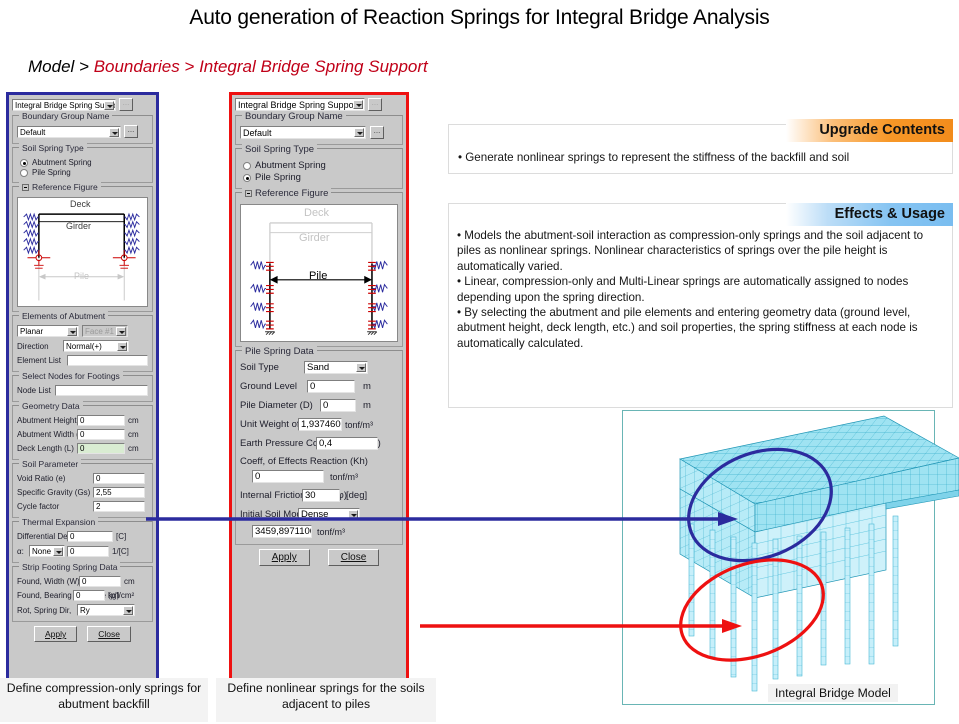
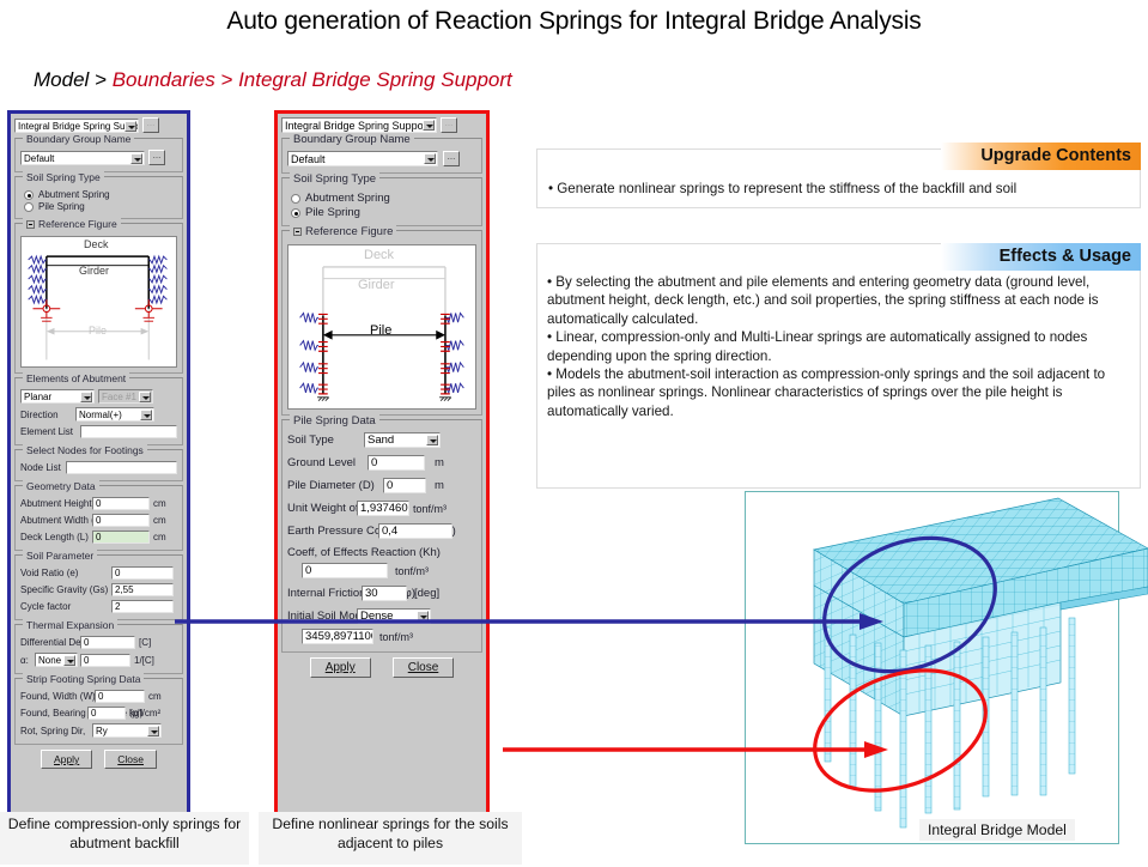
  Auto generation of Reaction Springs for Integral Bridge Analysis
  Model > Boundaries > Integral Bridge Spring Support
  Integral Bridge Spring Su
  ...
  Boundary Group Name
  Default
  ...
  Soil Spring Type
  Abutment Spring
  Pile Spring
  Reference Figure
  Deck
  Girder
  Pile
  Elements of Abutment
  Planar
  Face #1
  Direction
  Normal(+)
  Element List
  Select Nodes for Footings
  Node List
  Geometry Data
  Abutment Height
  0
  cm
  Abutment Width
  0
  cm
  Deck Length (L)
  0
  cm
  Soil Parameter
  Void Ratio (e)
  0
  Specific Gravity (Gs)
  2,55
  Cycle factor
  2
  Thermal Expansion
  0
  [C]
  α:
  None
  0
  1/[C]
  Strip Footing Spring Data
  Found, Width (W
  0
  cm
  0
  kgf/cm²
  Rot, Spring Dir,
  Ry
  Apply
  Close
  Integral Bridge Spring Suppo
  ...
  Boundary Group Name
  Default
  ...
  Soil Spring Type
  Abutment Spring
  Pile Spring
  Reference Figure
  Deck
  Girder
  Pile
  Pile Spring Data
  Soil Type
  Sand
  Ground Level
  0
  m
  Pile Diameter (D)
  0
  m
  1,937460
  tonf/m³
  0,4
  Coeff, of Effects Reaction (Kh)
  0
  tonf/m³
  30
  [deg]
  Dense
  3459,897110
  tonf/m³
  Apply
  Close
  Upgrade Contents
  • Generate nonlinear springs to represent the stiffness of the backfill and soil
  Effects & Usage
- • Models the abutment-soil interaction as compression-only springs and the soil adjacent to piles as nonlinear springs. Nonlinear characteristics of springs over the pile height is automatically varied.
+ • By selecting the abutment and pile elements and entering geometry data (ground level, abutment height, deck length, etc.) and soil properties, the spring stiffness at each node is automatically calculated.
  • Linear, compression-only and Multi-Linear springs are automatically assigned to nodes depending upon the spring direction.
- • By selecting the abutment and pile elements and entering geometry data (ground level, abutment height, deck length, etc.) and soil properties, the spring stiffness at each node is automatically calculated.
+ • Models the abutment-soil interaction as compression-only springs and the soil adjacent to piles as nonlinear springs. Nonlinear characteristics of springs over the pile height is automatically varied.
  Integral Bridge Model
  Define compression-only springs for abutment backfill
  Define nonlinear springs for the soils adjacent to piles
